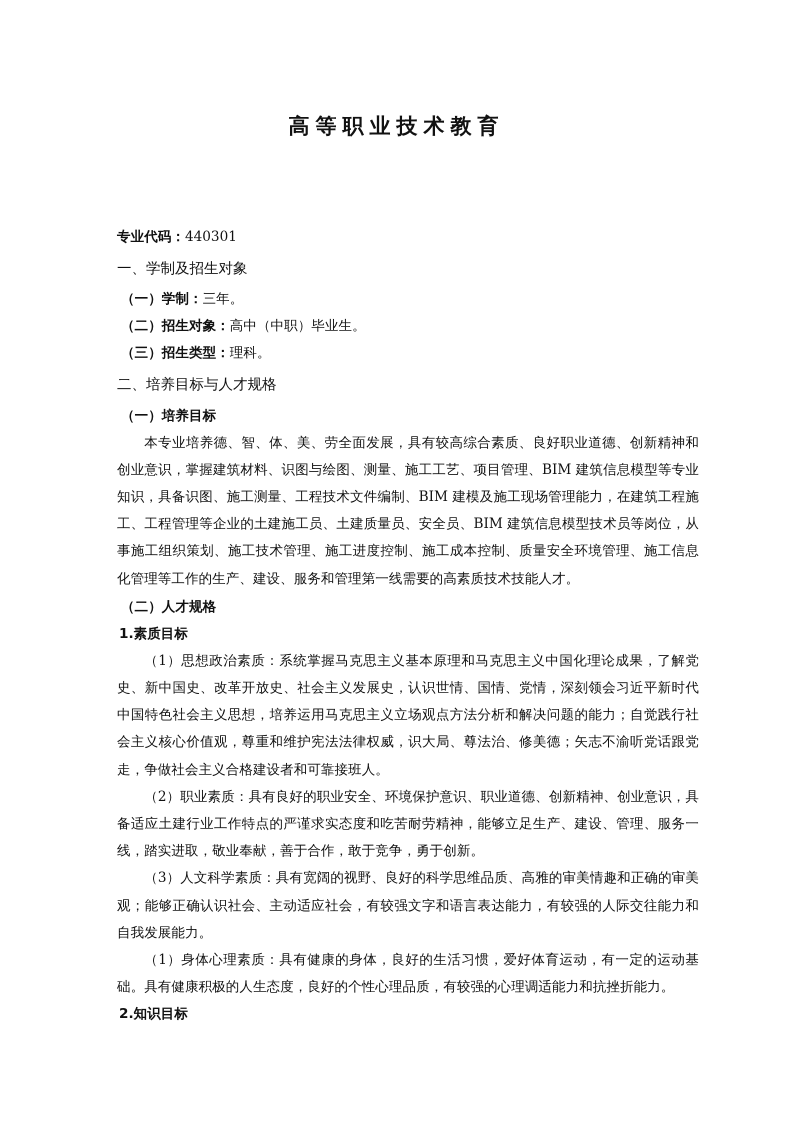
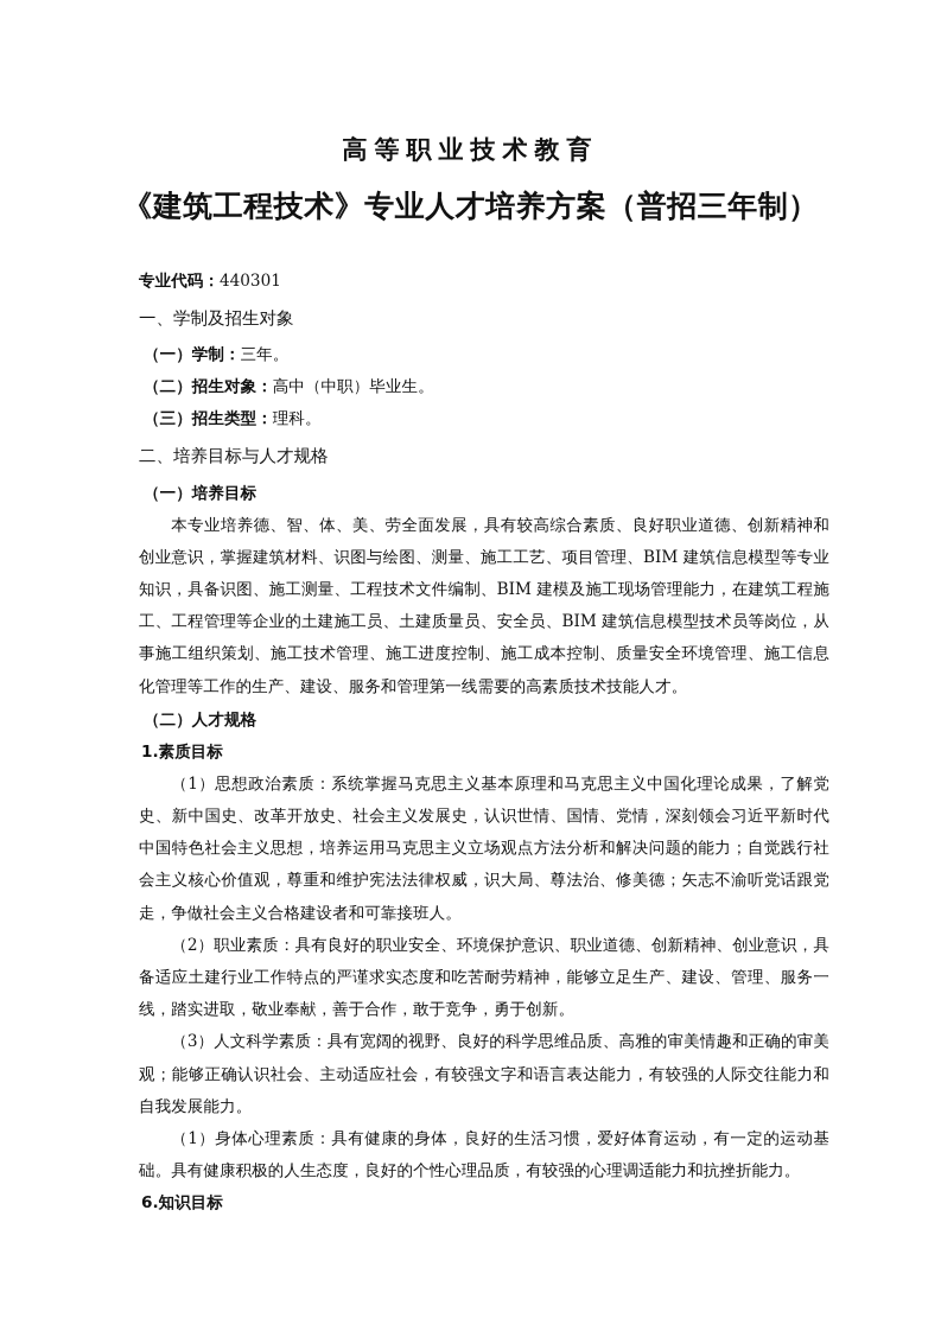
  高等职业技术教育
+ 《建筑工程技术》专业人才培养方案（普招三年制）
  专业代码：440301
  一、学制及招生对象
  （一）学制：三年。
  （二）招生对象：高中（中职）毕业生。
  （三）招生类型：理科。
  二、培养目标与人才规格
  （一）培养目标
  本专业培养德、智、体、美、劳全面发展，具有较高综合素质、良好职业道德、创新精神和创业意识，掌握建筑材料、识图与绘图、测量、施工工艺、项目管理、BIM 建筑信息模型等专业知识，具备识图、施工测量、工程技术文件编制、BIM 建模及施工现场管理能力，在建筑工程施工、工程管理等企业的土建施工员、土建质量员、安全员、BIM 建筑信息模型技术员等岗位，从事施工组织策划、施工技术管理、施工进度控制、施工成本控制、质量安全环境管理、施工信息化管理等工作的生产、建设、服务和管理第一线需要的高素质技术技能人才。
  （二）人才规格
  1.素质目标
  （1）思想政治素质：系统掌握马克思主义基本原理和马克思主义中国化理论成果，了解党史、新中国史、改革开放史、社会主义发展史，认识世情、国情、党情，深刻领会习近平新时代中国特色社会主义思想，培养运用马克思主义立场观点方法分析和解决问题的能力；自觉践行社会主义核心价值观，尊重和维护宪法法律权威，识大局、尊法治、修美德；矢志不渝听党话跟党走，争做社会主义合格建设者和可靠接班人。
  （2）职业素质：具有良好的职业安全、环境保护意识、职业道德、创新精神、创业意识，具备适应土建行业工作特点的严谨求实态度和吃苦耐劳精神，能够立足生产、建设、管理、服务一线，踏实进取，敬业奉献，善于合作，敢于竞争，勇于创新。
  （3）人文科学素质：具有宽阔的视野、良好的科学思维品质、高雅的审美情趣和正确的审美观；能够正确认识社会、主动适应社会，有较强文字和语言表达能力，有较强的人际交往能力和自我发展能力。
  （1）身体心理素质：具有健康的身体，良好的生活习惯，爱好体育运动，有一定的运动基础。具有健康积极的人生态度，良好的个性心理品质，有较强的心理调适能力和抗挫折能力。
- 2.知识目标
+ 6.知识目标
